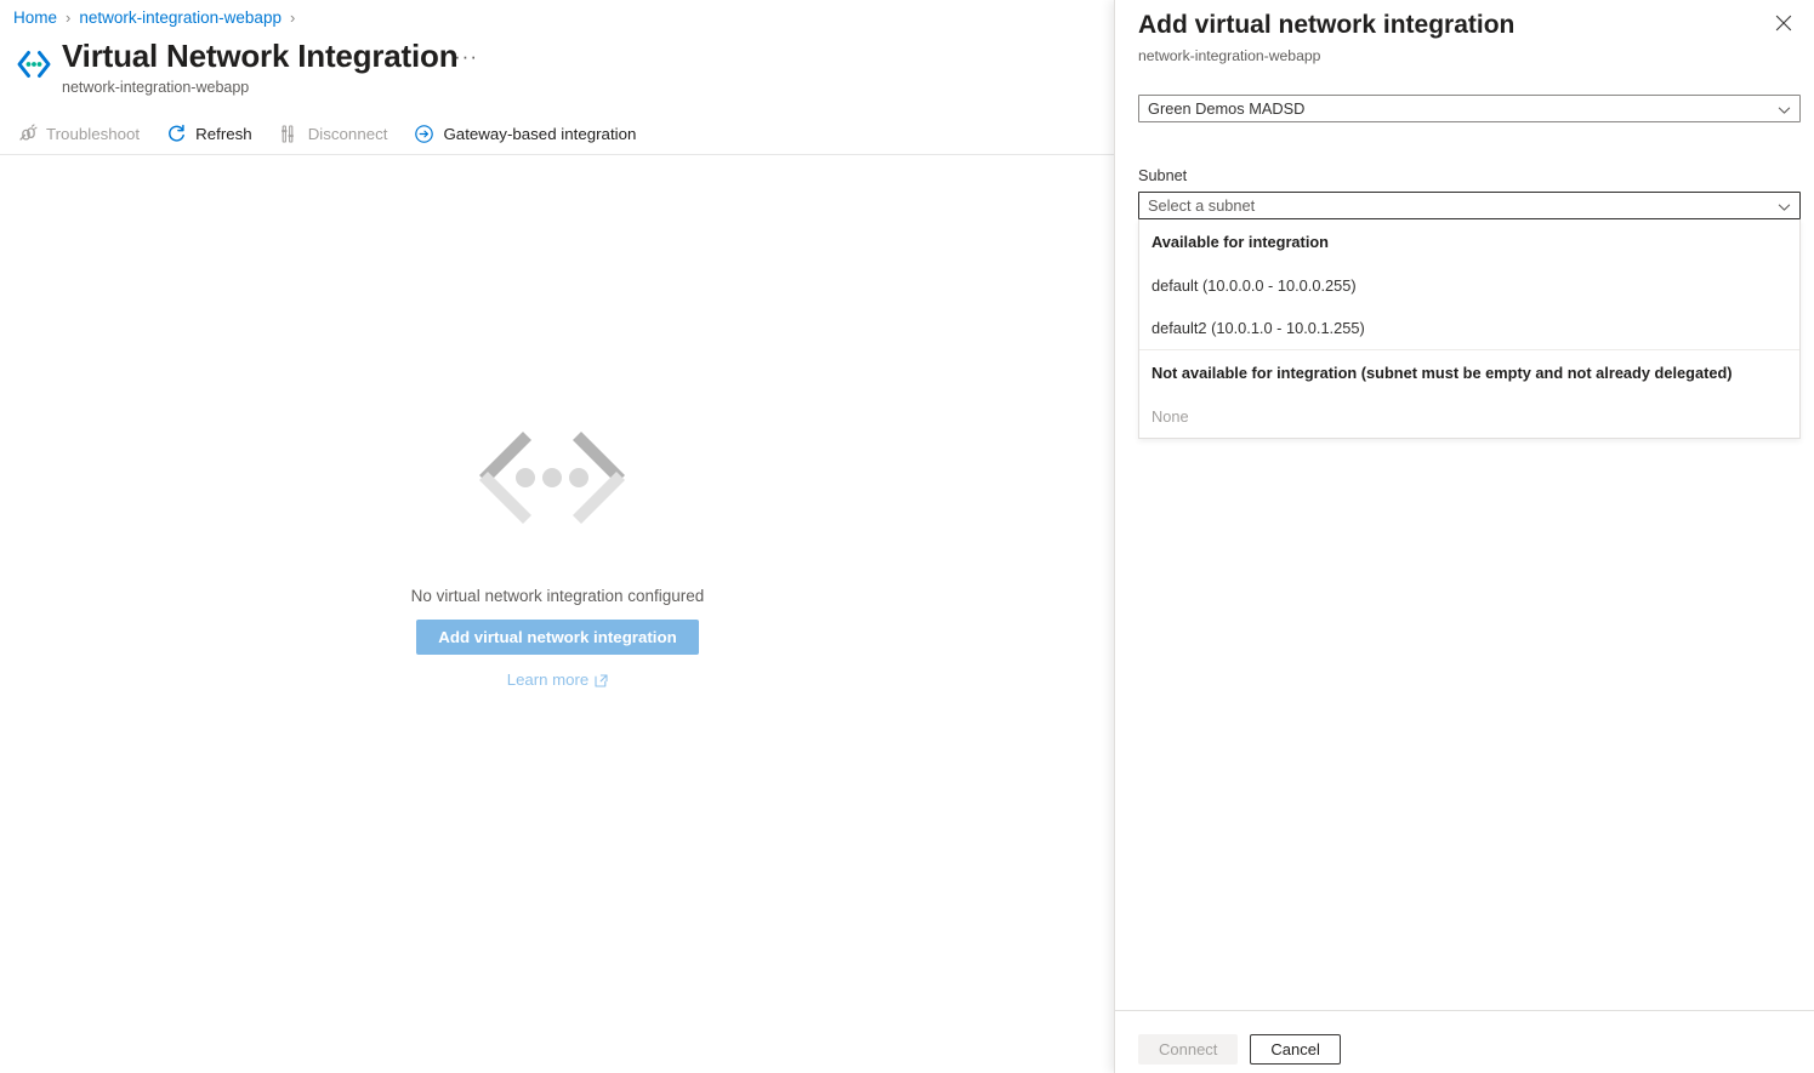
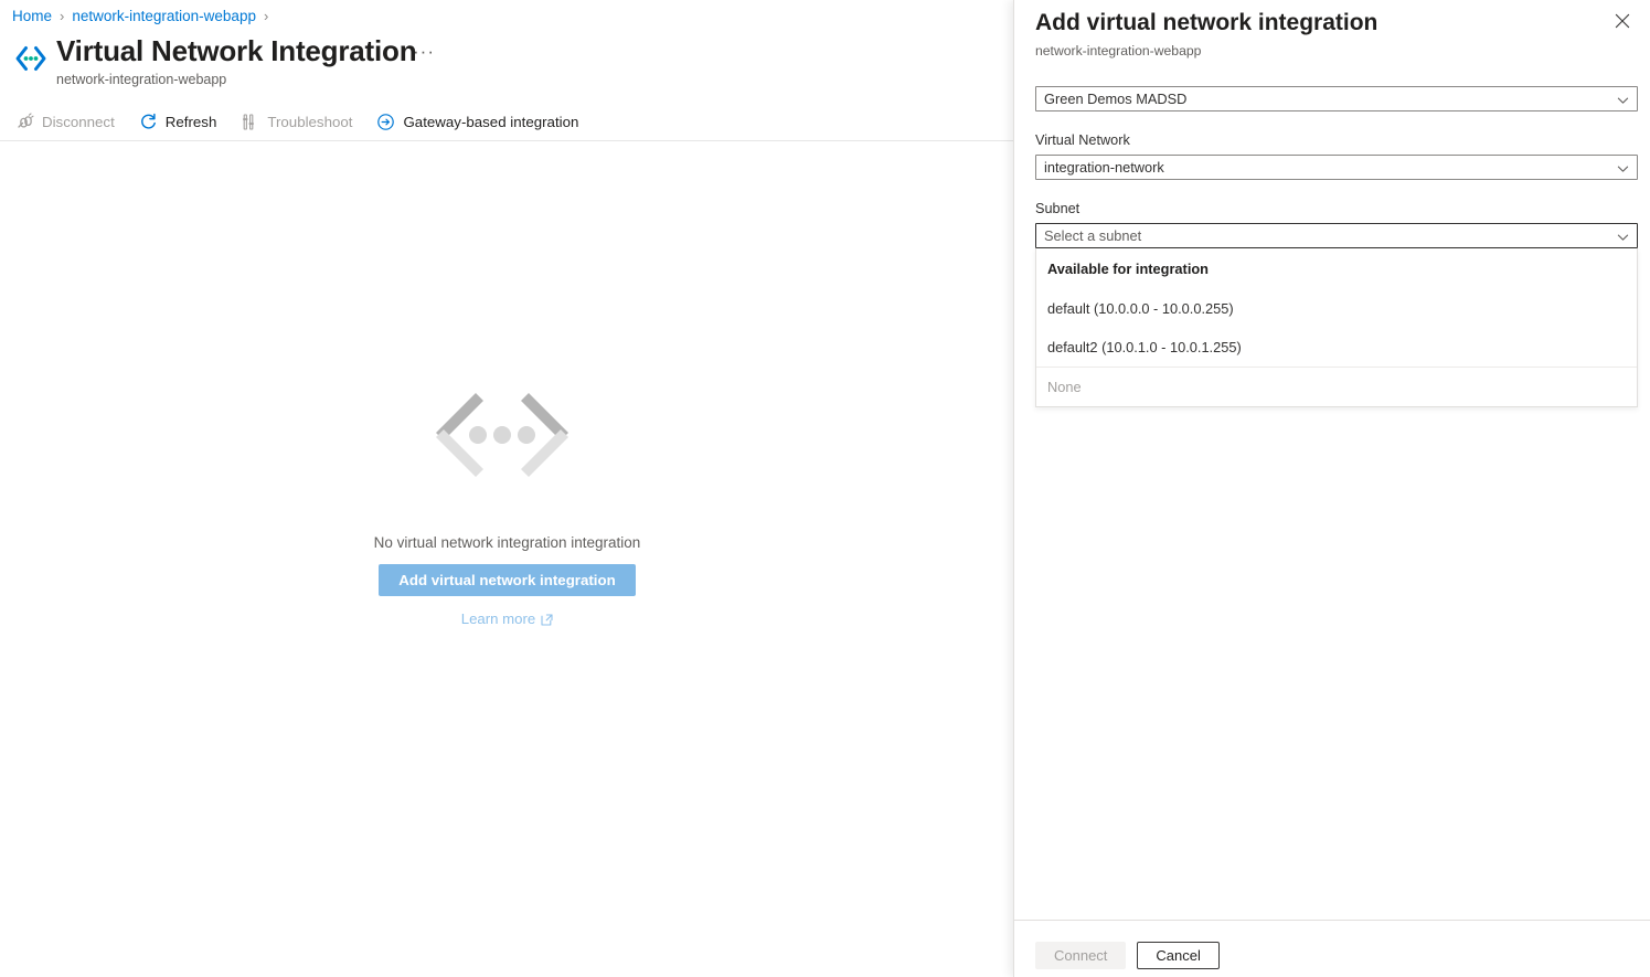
  Home
  ›
  network-integration-webapp
  ›
  Virtual Network Integration
  network-integration-webapp
  ···
- Troubleshoot
+ Disconnect
  Refresh
- Disconnect
+ Troubleshoot
  Gateway-based integration
- No virtual network integration configured
+ No virtual network integration integration
  Add virtual network integration
  Learn more
  Add virtual network integration
  network-integration-webapp
  Green Demos MADSD
+ Virtual Network
+ integration-network
  Subnet
  Select a subnet
  Available for integration
  default (10.0.0.0 - 10.0.0.255)
  default2 (10.0.1.0 - 10.0.1.255)
- Not available for integration (subnet must be empty and not already delegated)
  None
  Connect
  Cancel
